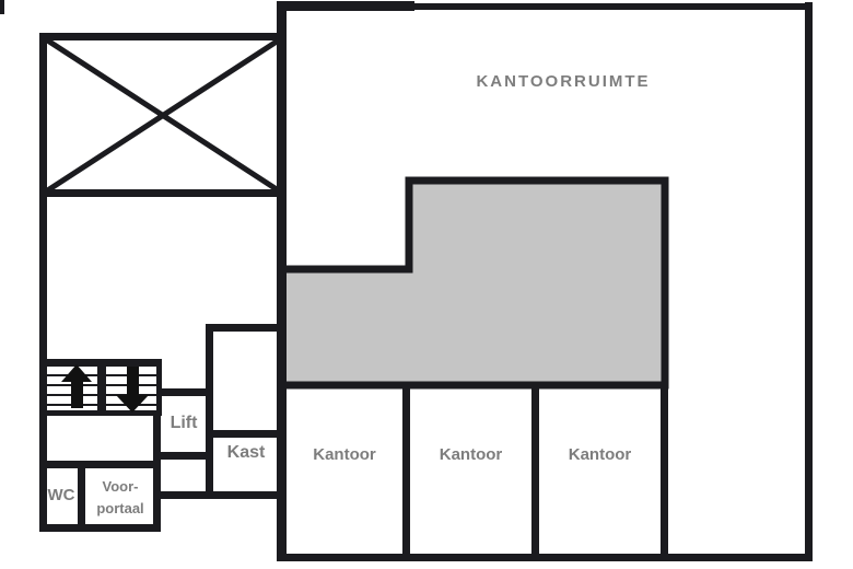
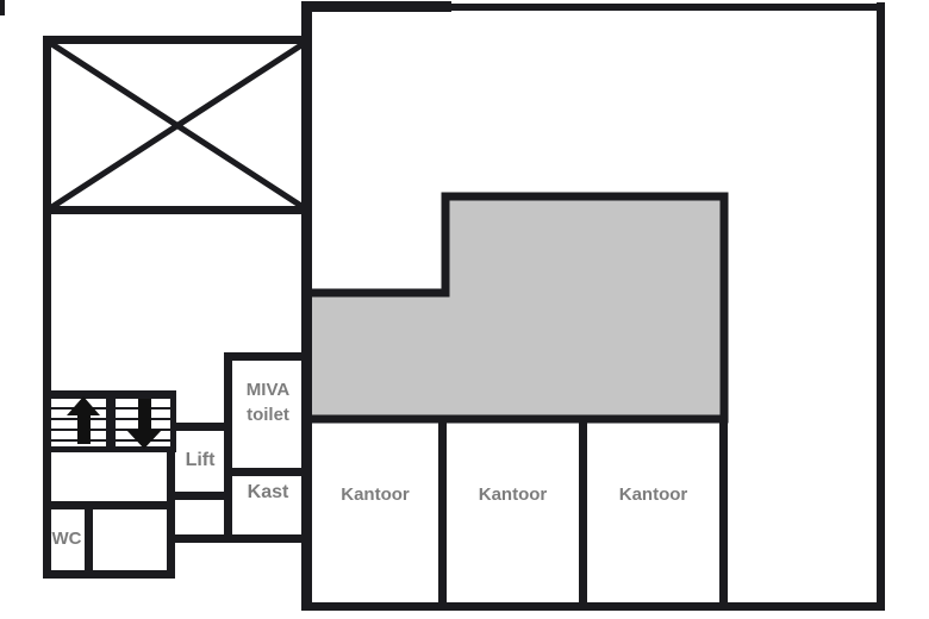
- KANTOORRUIMTE
  Kantoor
  Kantoor
  Kantoor
+ MIVA
+ toilet
  Lift
  Kast
  WC
- Voor-
- portaal
